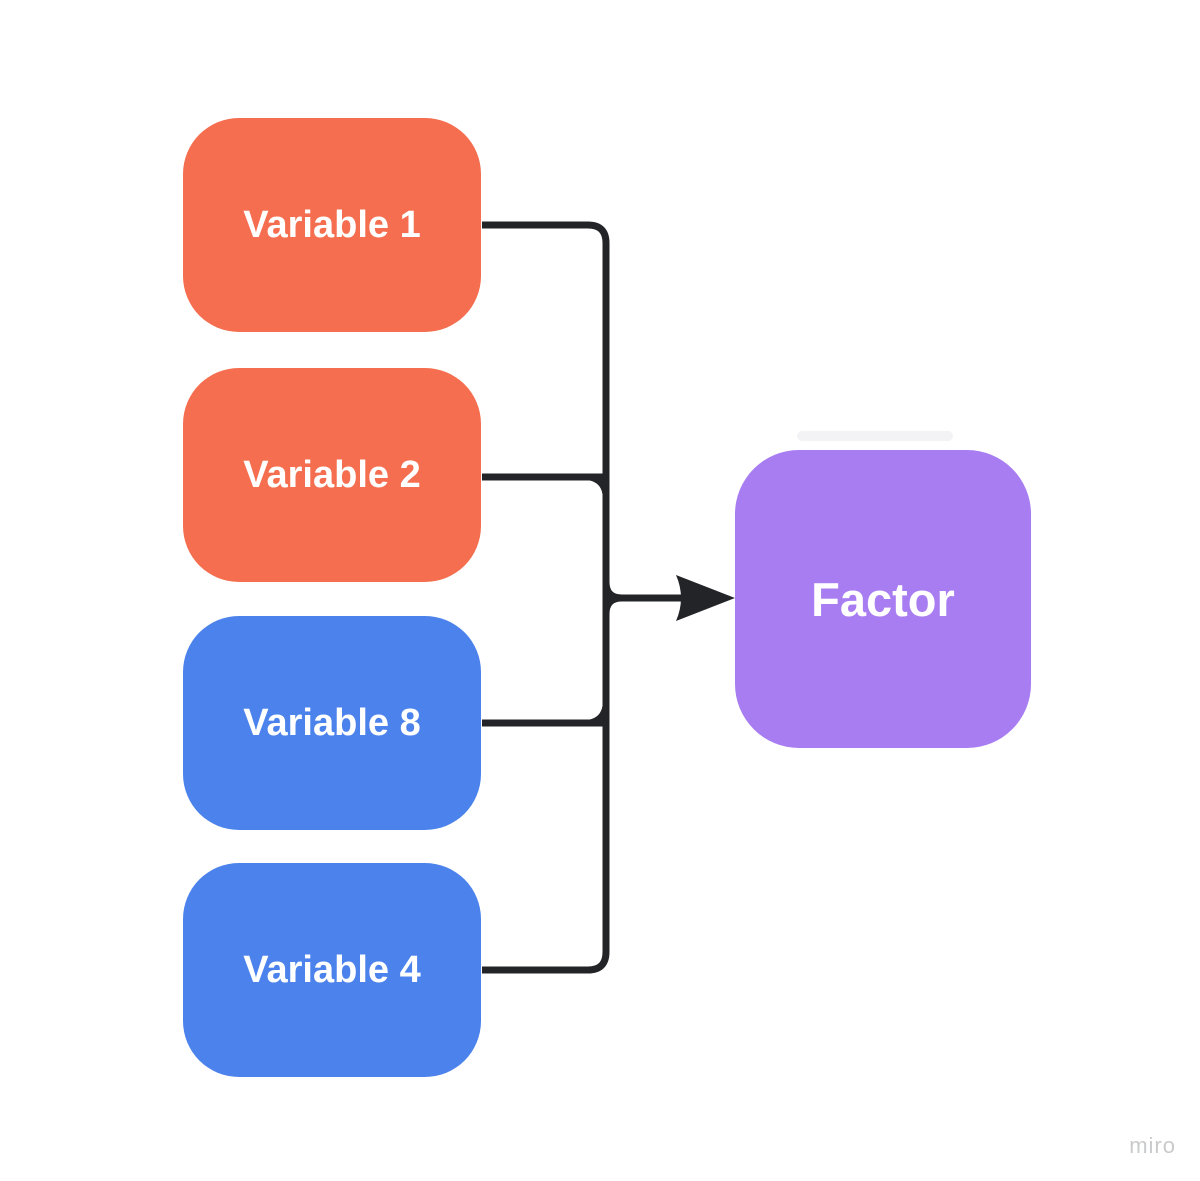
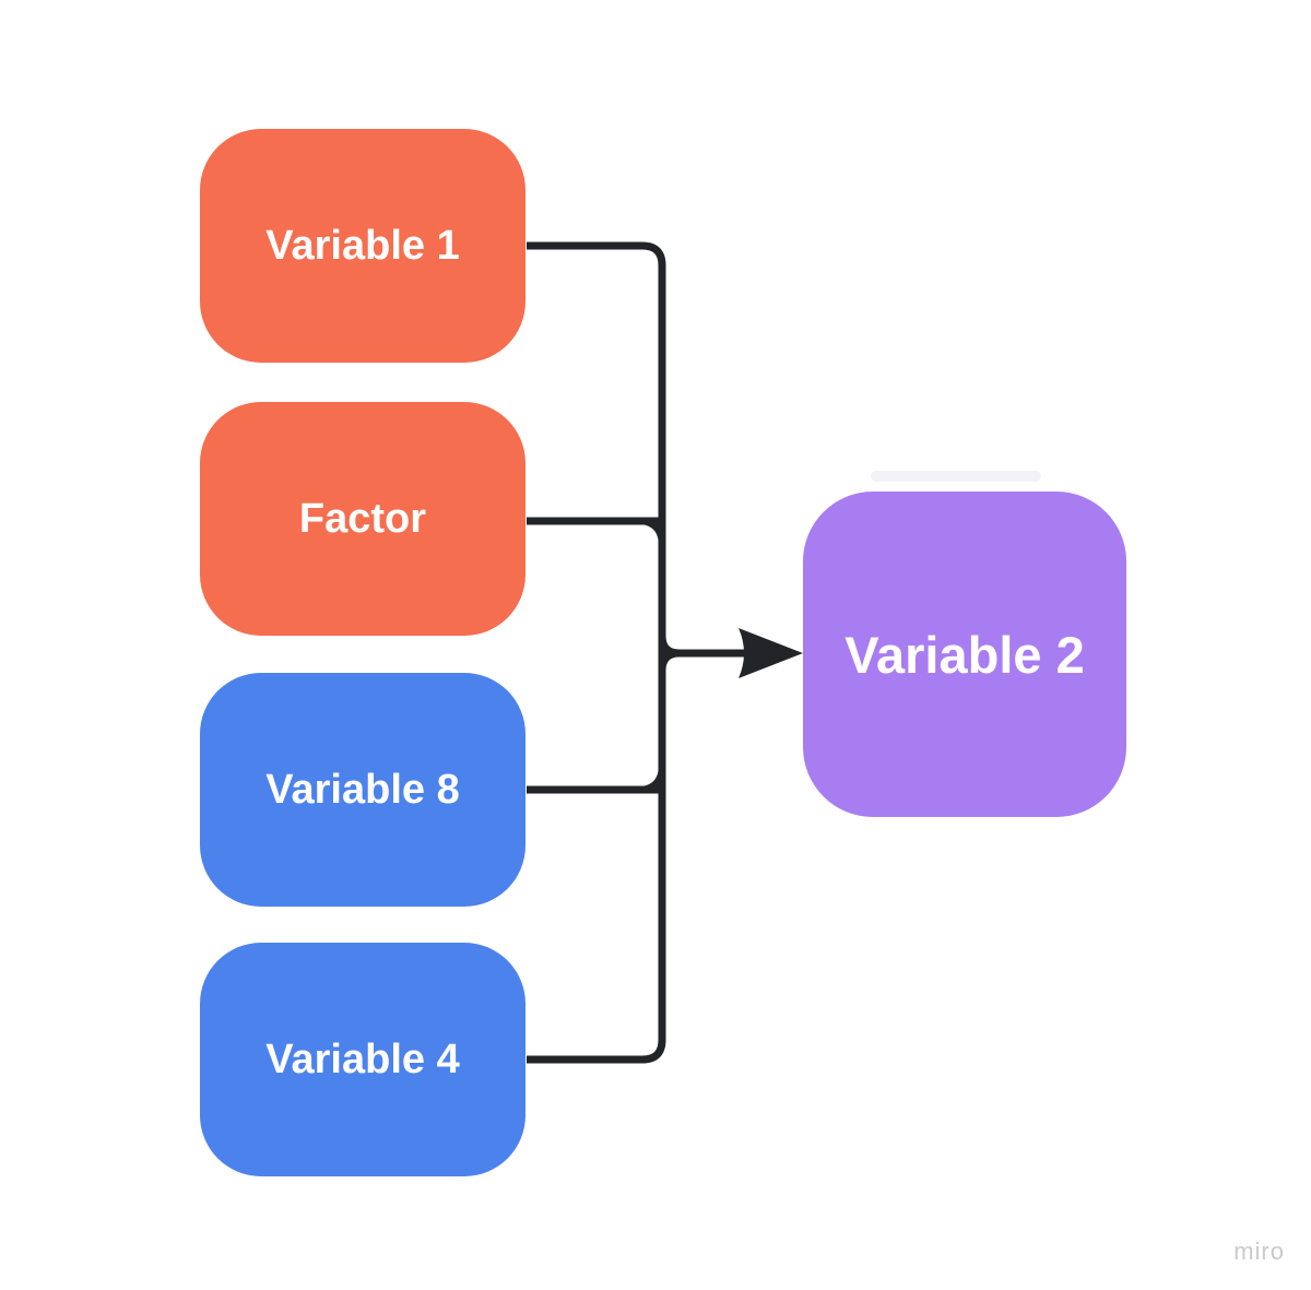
  Variable 1
- Variable 2
+ Factor
  Variable 8
  Variable 4
- Factor
+ Variable 2
  miro
